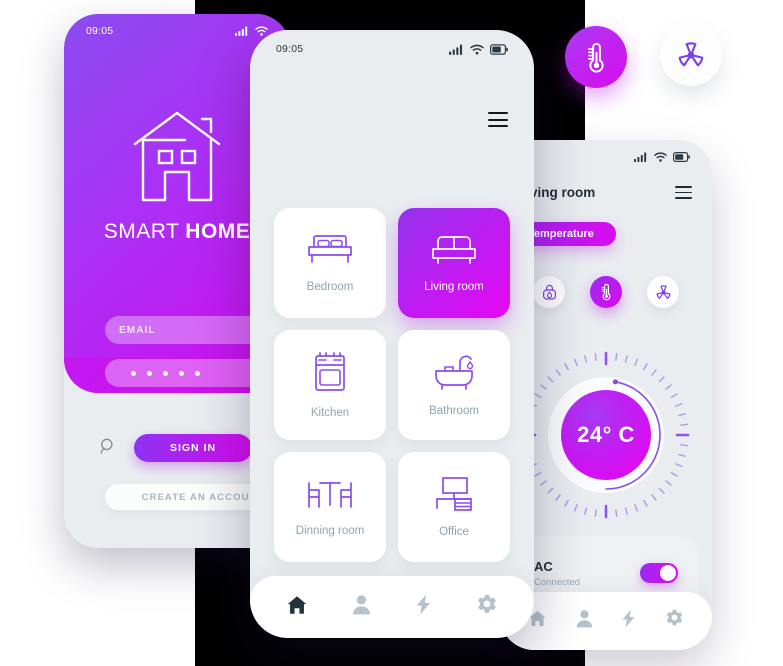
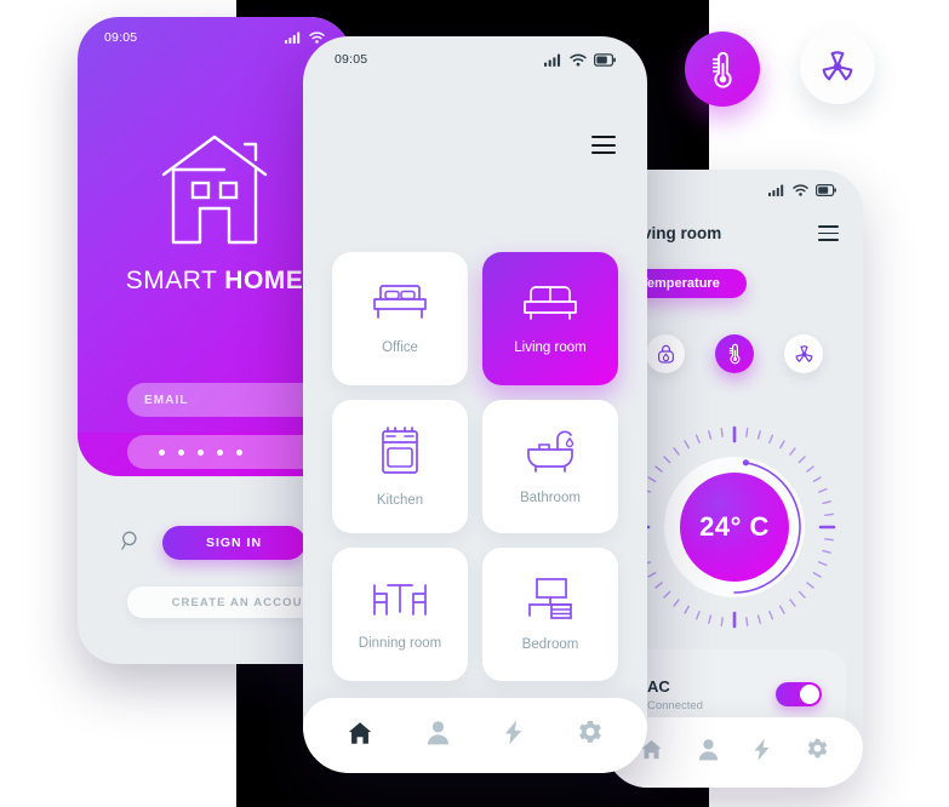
  ing room
  emperature
  24° C
  AC
  Connected
  09:05
  SMART HOME
  EMAIL
  SIGN IN
  CREATE AN ACCOU
  09:05
- Bedroom
+ Office
  Living room
  Kitchen
  Bathroom
  Dinning room
- Office
+ Bedroom
